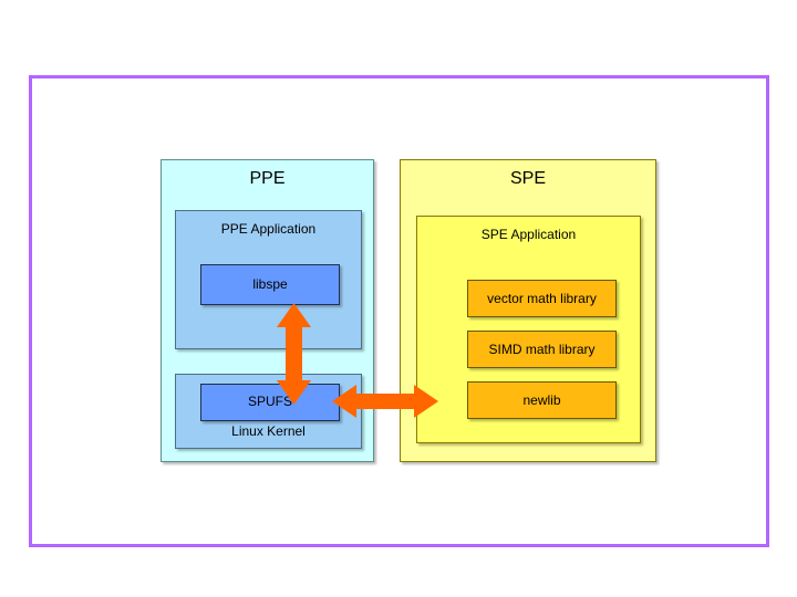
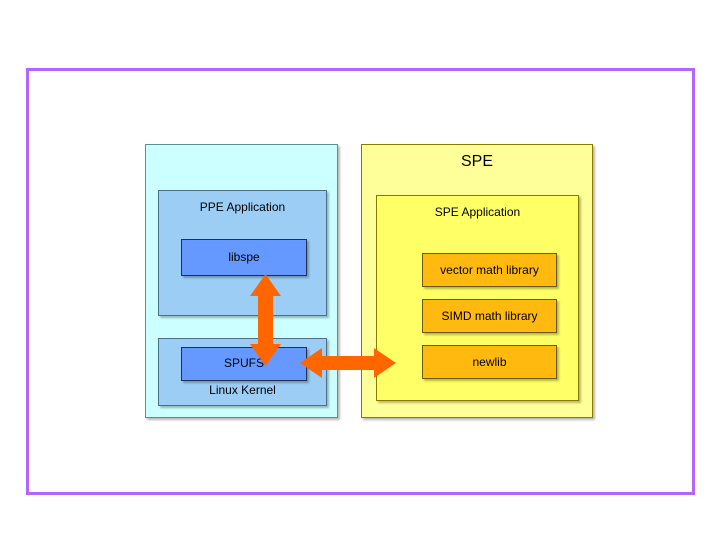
- PPE
  PPE Application
  libspe
  SPUFS
  Linux Kernel
  SPE
  SPE Application
  vector math library
  SIMD math library
  newlib
